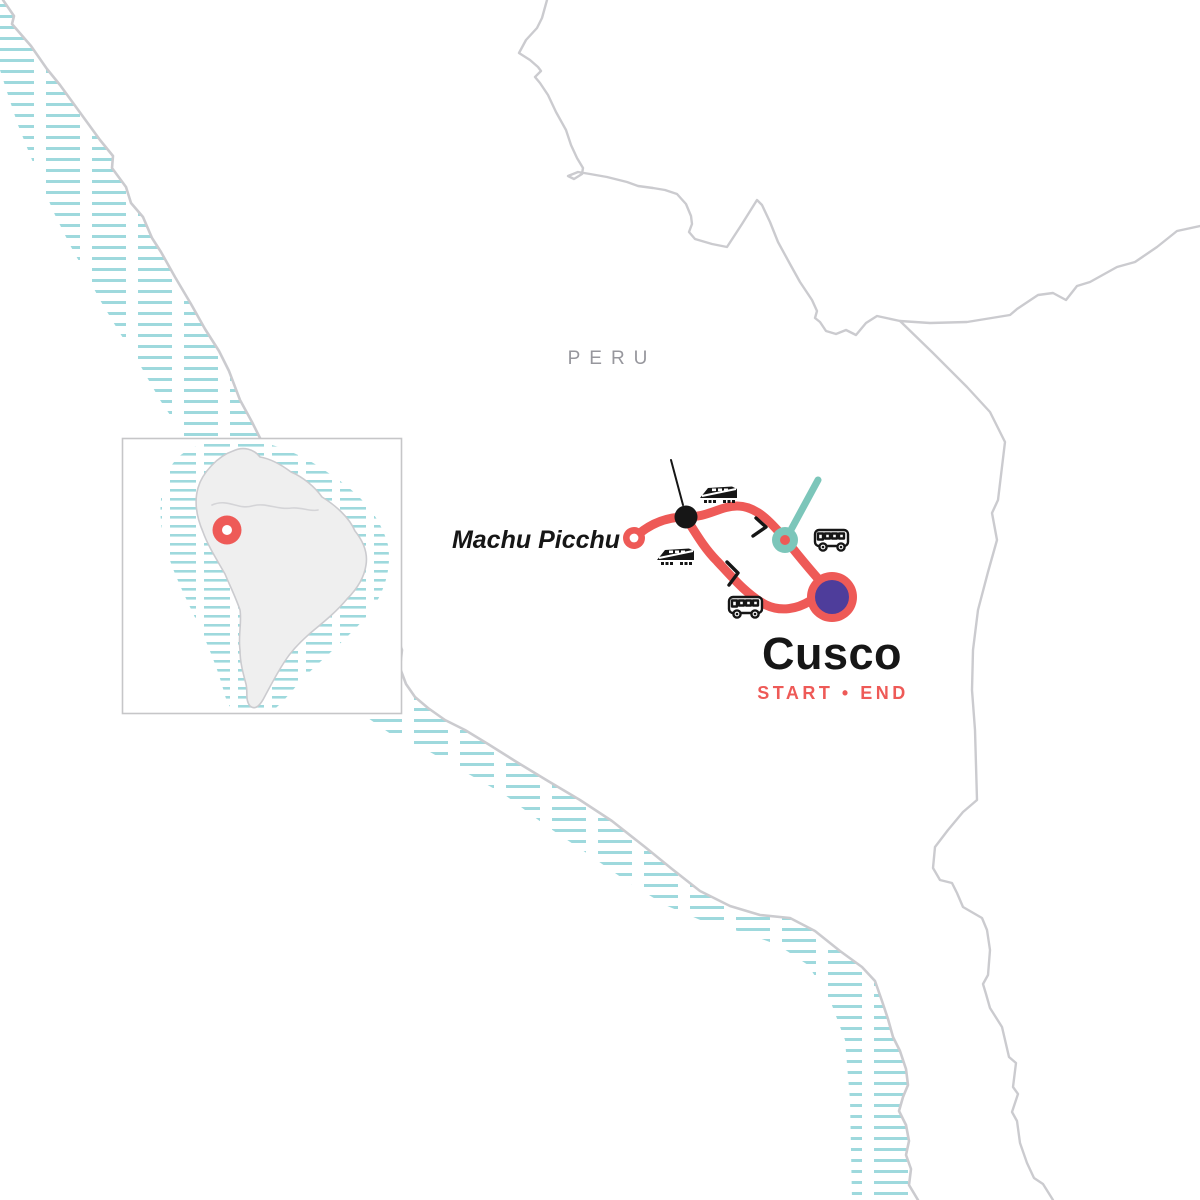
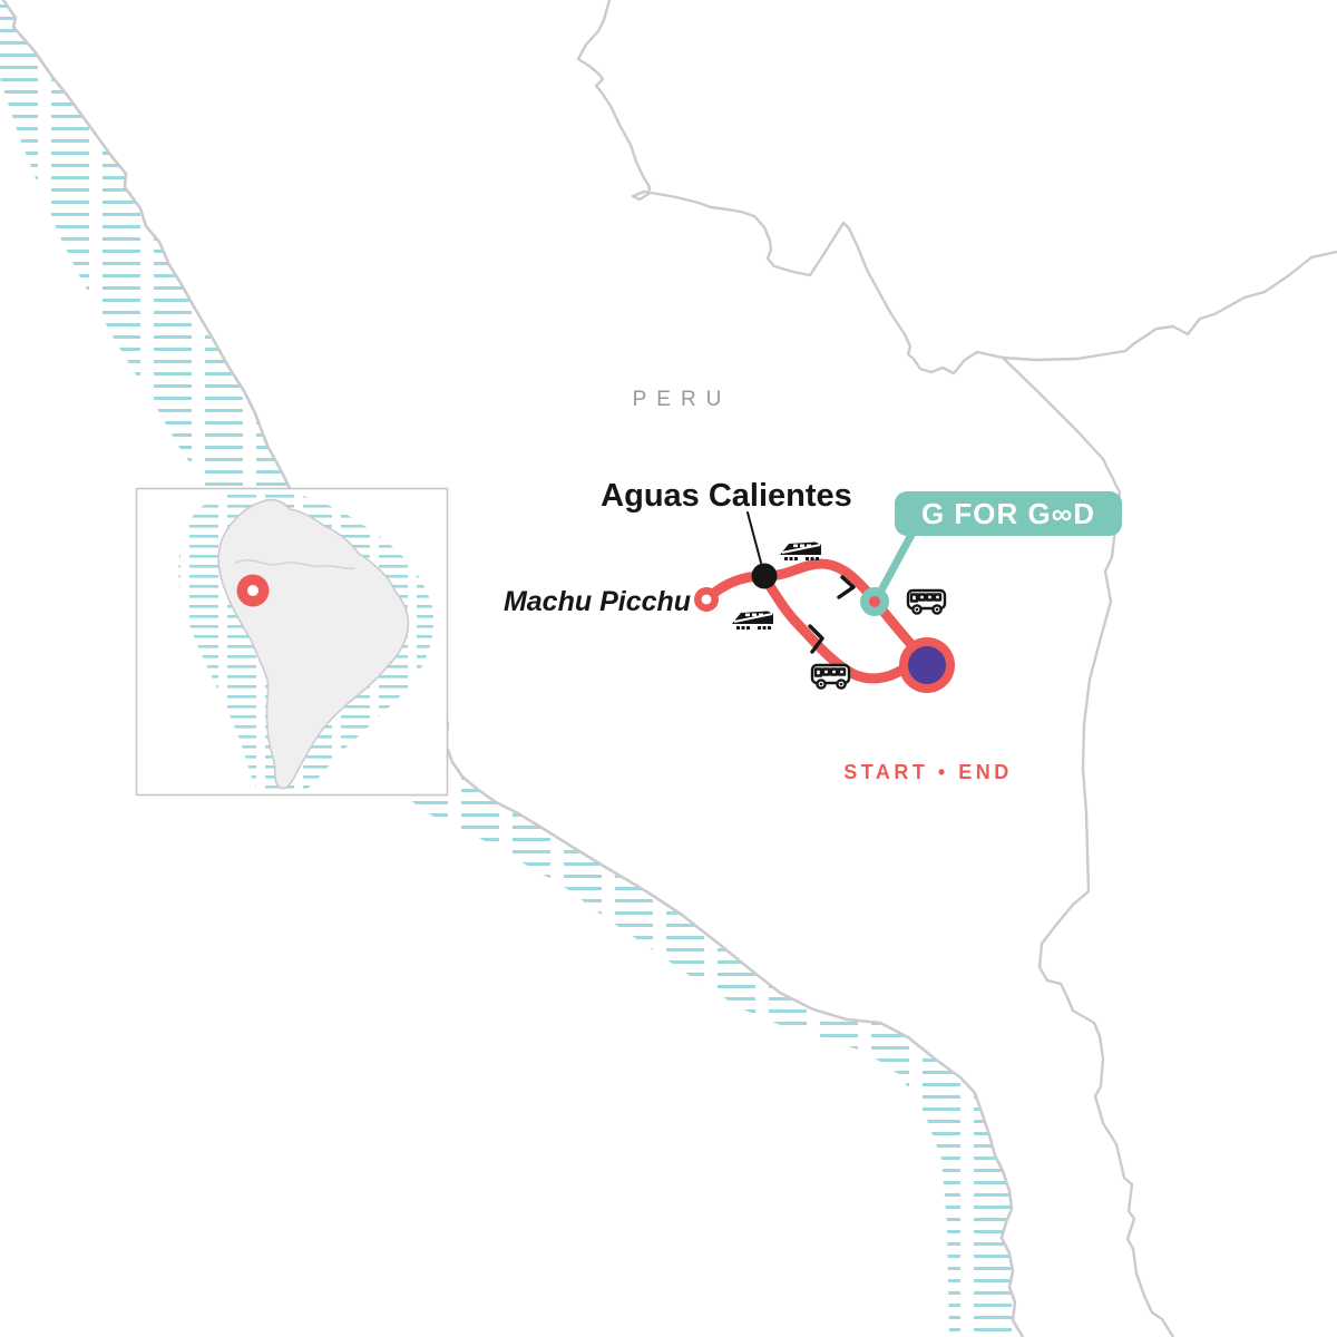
  PERU
+ G FOR G∞D
+ Aguas Calientes
  Machu Picchu
- Cusco
  START • END
